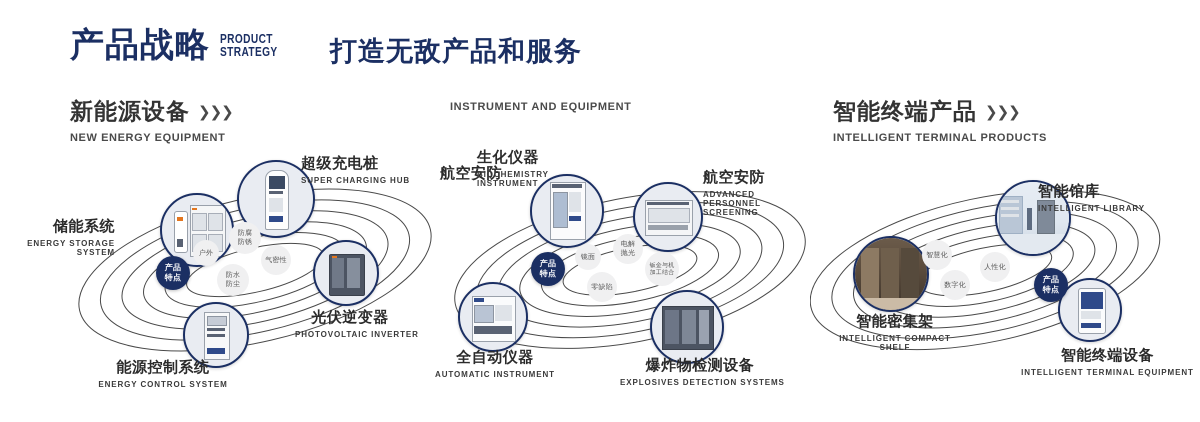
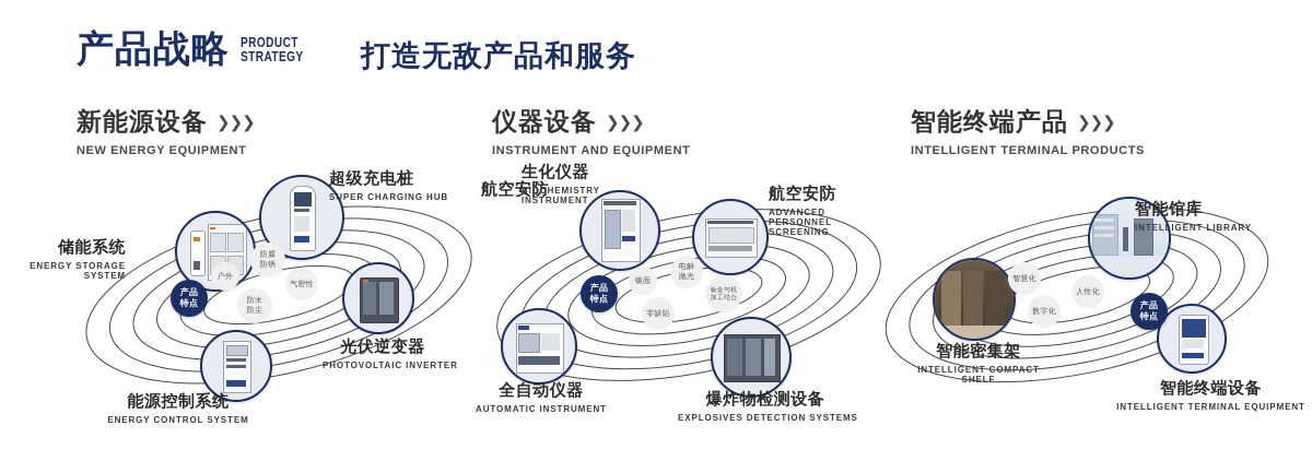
  产品战略
  PRODUCT
  STRATEGY
  打造无敌产品和服务
  新能源设备 ❯❯❯
  NEW ENERGY EQUIPMENT
+ 仪器设备 ❯❯❯
  INSTRUMENT AND EQUIPMENT
  智能终端产品 ❯❯❯
  INTELLIGENT TERMINAL PRODUCTS
  储能系统
  ENERGY STORAGE SYSTEM
  超级充电桩
  SUPER CHARGING HUB
  光伏逆变器
  PHOTOVOLTAIC INVERTER
  能源控制系统
  ENERGY CONTROL SYSTEM
  产品特点
  户外
  防腐防锈
  气密性
  防水防尘
  航空安防
  生化仪器
  BIOCHEMISTRY INSTRUMENT
  航空安防
  ADVANCED PERSONNEL SCREENING
  全自动仪器
  AUTOMATIC INSTRUMENT
  爆炸物检测设备
  EXPLOSIVES DETECTION SYSTEMS
  产品特点
  镜面
  电解抛光
  零缺陷
  智能馆库
  INTELLIGENT LIBRARY
  智能密集架
  INTELLIGENT COMPACT SHELF
  智能终端设备
  INTELLIGENT TERMINAL EQUIPMENT
  产品特点
  智慧化
  人性化
  数字化
